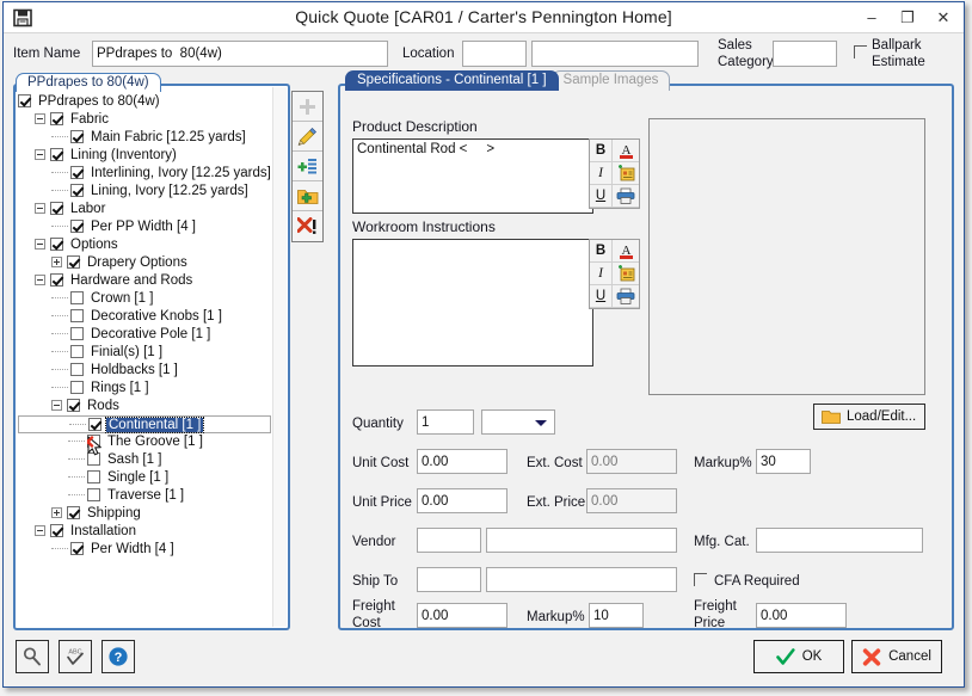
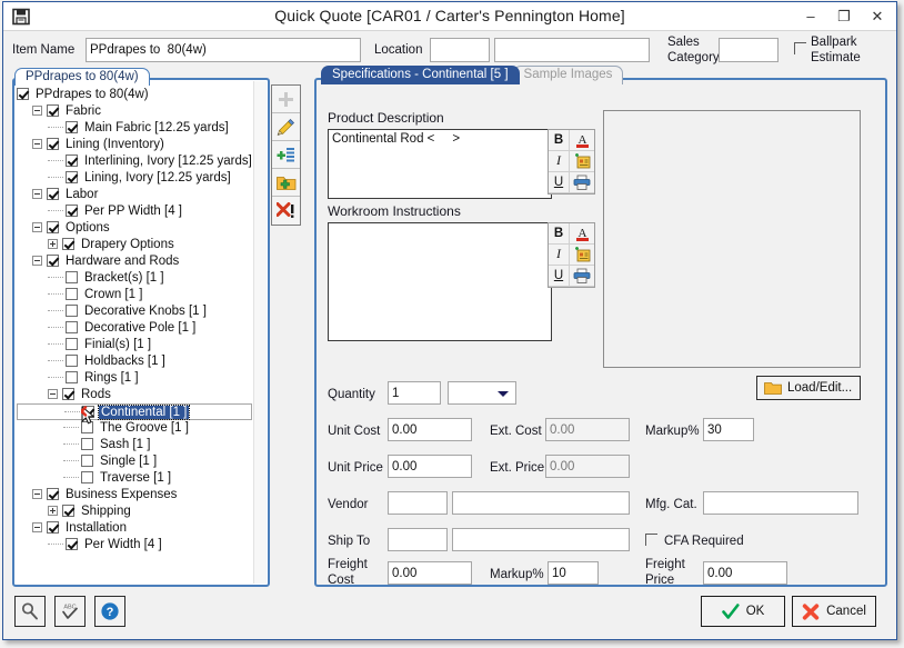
  Quick Quote [CAR01 / Carter's Pennington Home]
  –
  ❐
  ✕
  Item Name
  PPdrapes to 80(4w)
  Location
  Sales
  Category
  Ballpark
  Estimate
  PPdrapes to 80(4w)
  PPdrapes to 80(4w)
  Fabric
  Main Fabric [12.25 yards]
  Lining (Inventory)
  Interlining, Ivory [12.25 yards]
  Lining, Ivory [12.25 yards]
  Labor
  Per PP Width [4 ]
  Options
  Drapery Options
  Hardware and Rods
+ Bracket(s) [1 ]
  Crown [1 ]
  Decorative Knobs [1 ]
  Decorative Pole [1 ]
  Finial(s) [1 ]
  Holdbacks [1 ]
  Rings [1 ]
  Rods
  Continental [1 ]
  The Groove [1 ]
  Sash [1 ]
  Single [1 ]
  Traverse [1 ]
+ Business Expenses
  Shipping
  Installation
  Per Width [4 ]
- Specifications - Continental [1 ]
+ Specifications - Continental [5 ]
  Sample Images
  Product Description
  Continental Rod < >
  B
  A
  I
  U
  Workroom Instructions
  B
  A
  I
  U
  Load/Edit...
  Quantity
  1
  Unit Cost
  0.00
  Ext. Cost
  0.00
  Markup%
  30
  Unit Price
  0.00
  Ext. Price
  0.00
  Vendor
  Mfg. Cat.
  Ship To
  CFA Required
  Freight
  Cost
  0.00
  Markup%
  10
  Freight
  Price
  0.00
  ?
  OK
  Cancel
